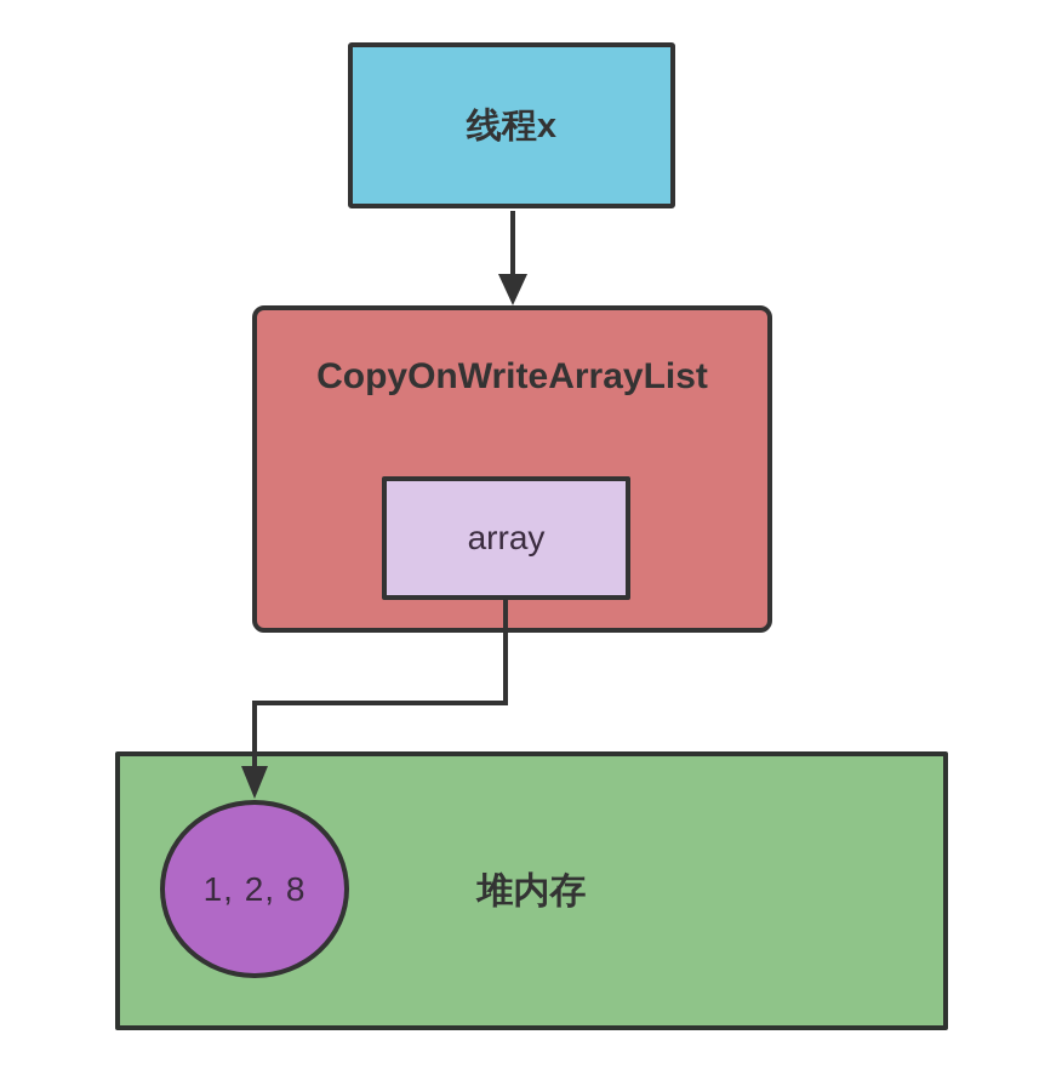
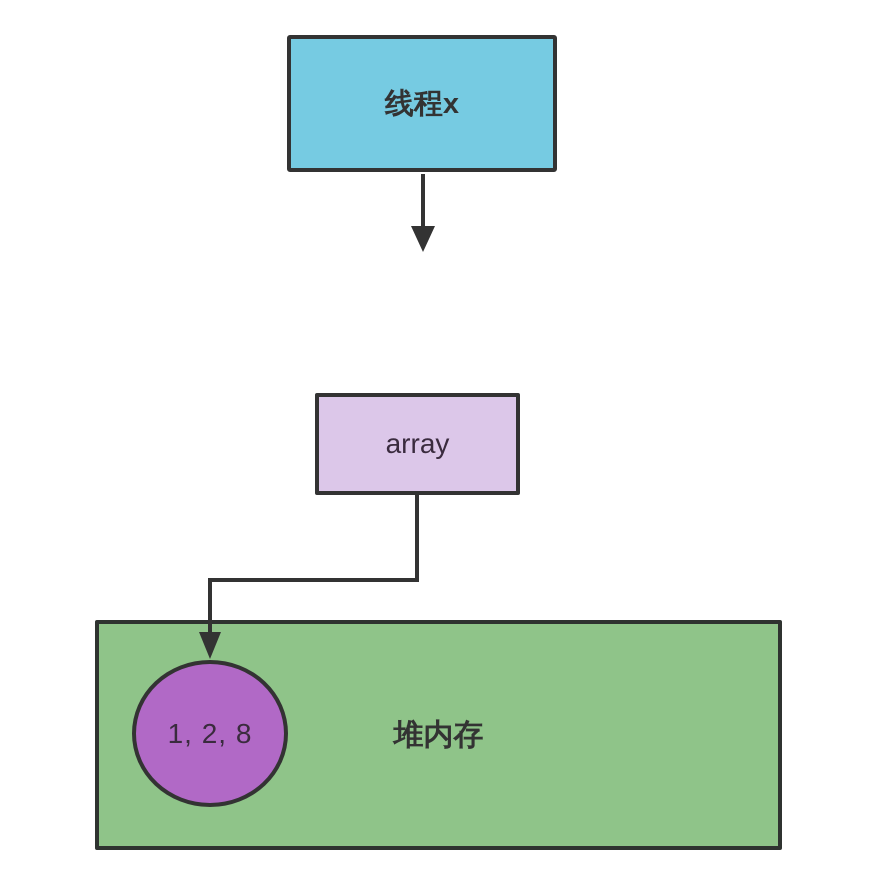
  线程x
- CopyOnWriteArrayList
  array
  堆内存
  1, 2, 8
